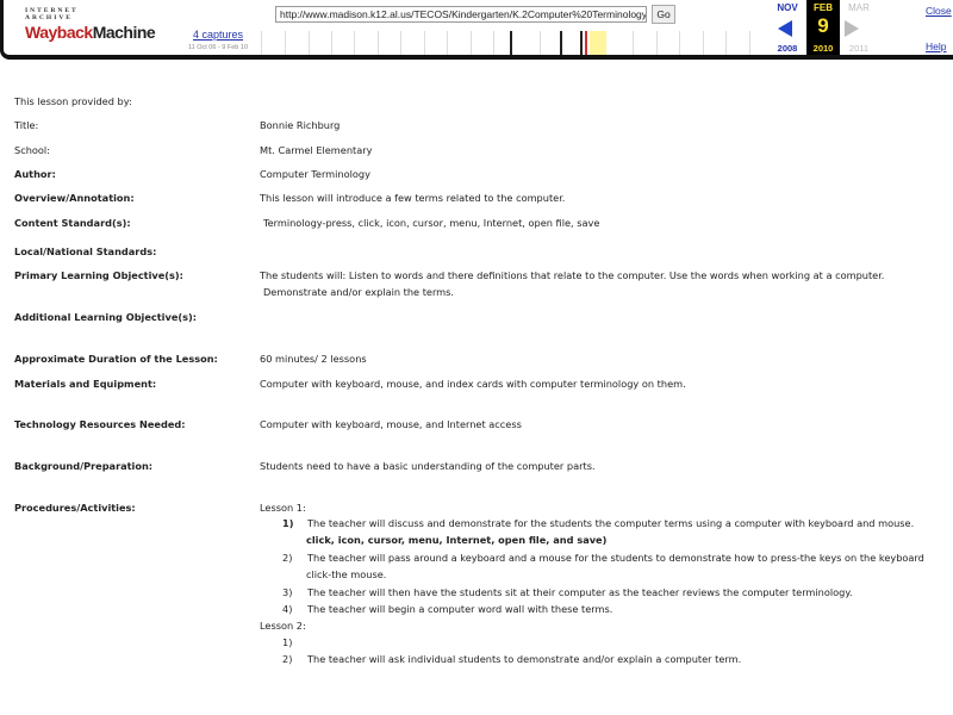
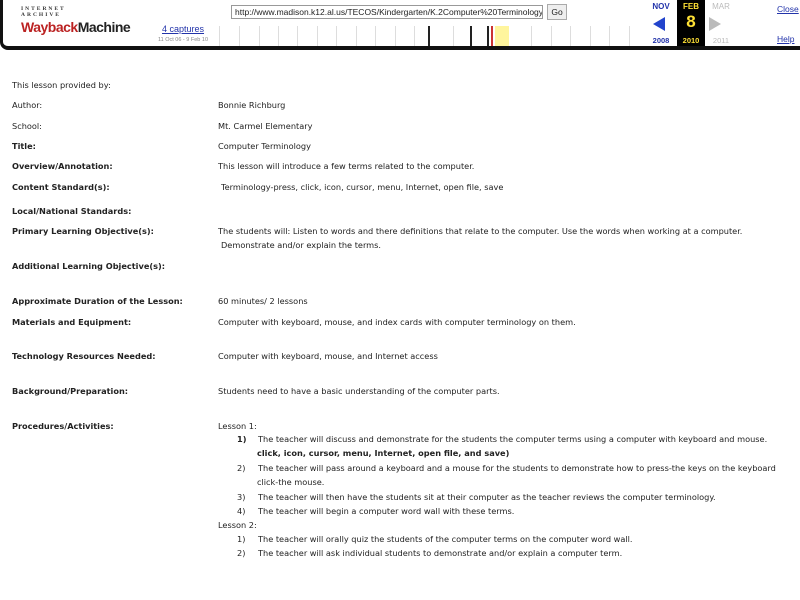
  WaybackMachine
  4 captures
  http://www.madison.k12.al.us/TECOS/Kindergarten/K.2Computer%20Terminology
  Go
  NOV
  FEB
  MAR
- 9
+ 8
  2008
  2010
  2011
  Close
  Help
  This lesson provided by:
- Title:
+ Author:
  Bonnie Richburg
  School:
  Mt. Carmel Elementary
- Author:
+ Title:
  Computer Terminology
  Overview/Annotation:
  This lesson will introduce a few terms related to the computer.
  Content Standard(s):
  Terminology-press, click, icon, cursor, menu, Internet, open file, save
  Local/National Standards:
  Primary Learning Objective(s):
  The students will: Listen to words and there definitions that relate to the computer. Use the words when working at a computer.
  Demonstrate and/or explain the terms.
  Additional Learning Objective(s):
  Approximate Duration of the Lesson:
  60 minutes/ 2 lessons
  Materials and Equipment:
  Computer with keyboard, mouse, and index cards with computer terminology on them.
  Technology Resources Needed:
  Computer with keyboard, mouse, and Internet access
  Background/Preparation:
  Students need to have a basic understanding of the computer parts.
  Procedures/Activities:
  Lesson 1:
  1)
  The teacher will discuss and demonstrate for the students the computer terms using a computer with keyboard and mouse.
  click, icon, cursor, menu, Internet, open file, and save)
  2)
  The teacher will pass around a keyboard and a mouse for the students to demonstrate how to press-the keys on the keyboard
  click-the mouse.
  3)
  The teacher will then have the students sit at their computer as the teacher reviews the computer terminology.
  4)
  The teacher will begin a computer word wall with these terms.
  Lesson 2:
  1)
+ The teacher will orally quiz the students of the computer terms on the computer word wall.
  2)
  The teacher will ask individual students to demonstrate and/or explain a computer term.
